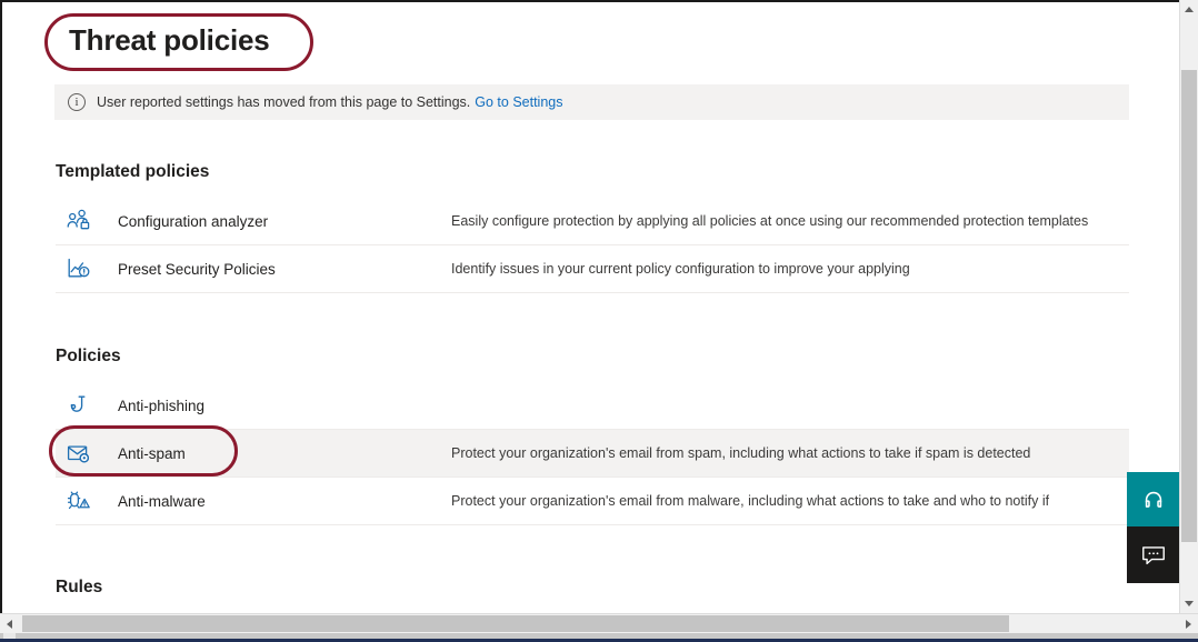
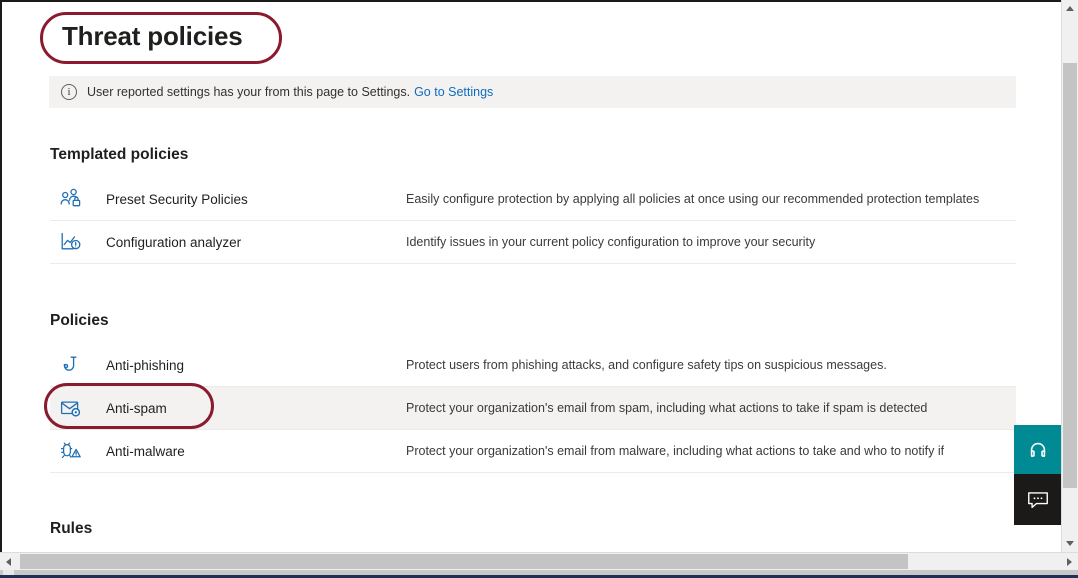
  Threat policies
  i
- User reported settings has moved from this page to Settings.
+ User reported settings has your from this page to Settings.
  Go to Settings
  Templated policies
- Configuration analyzer
+ Preset Security Policies
  Easily configure protection by applying all policies at once using our recommended protection templates
- Preset Security Policies
+ Configuration analyzer
- Identify issues in your current policy configuration to improve your applying
+ Identify issues in your current policy configuration to improve your security
  Policies
  Anti-phishing
+ Protect users from phishing attacks, and configure safety tips on suspicious messages.
  Anti-spam
  Protect your organization's email from spam, including what actions to take if spam is detected
  Anti-malware
  Protect your organization's email from malware, including what actions to take and who to notify if
  Rules
